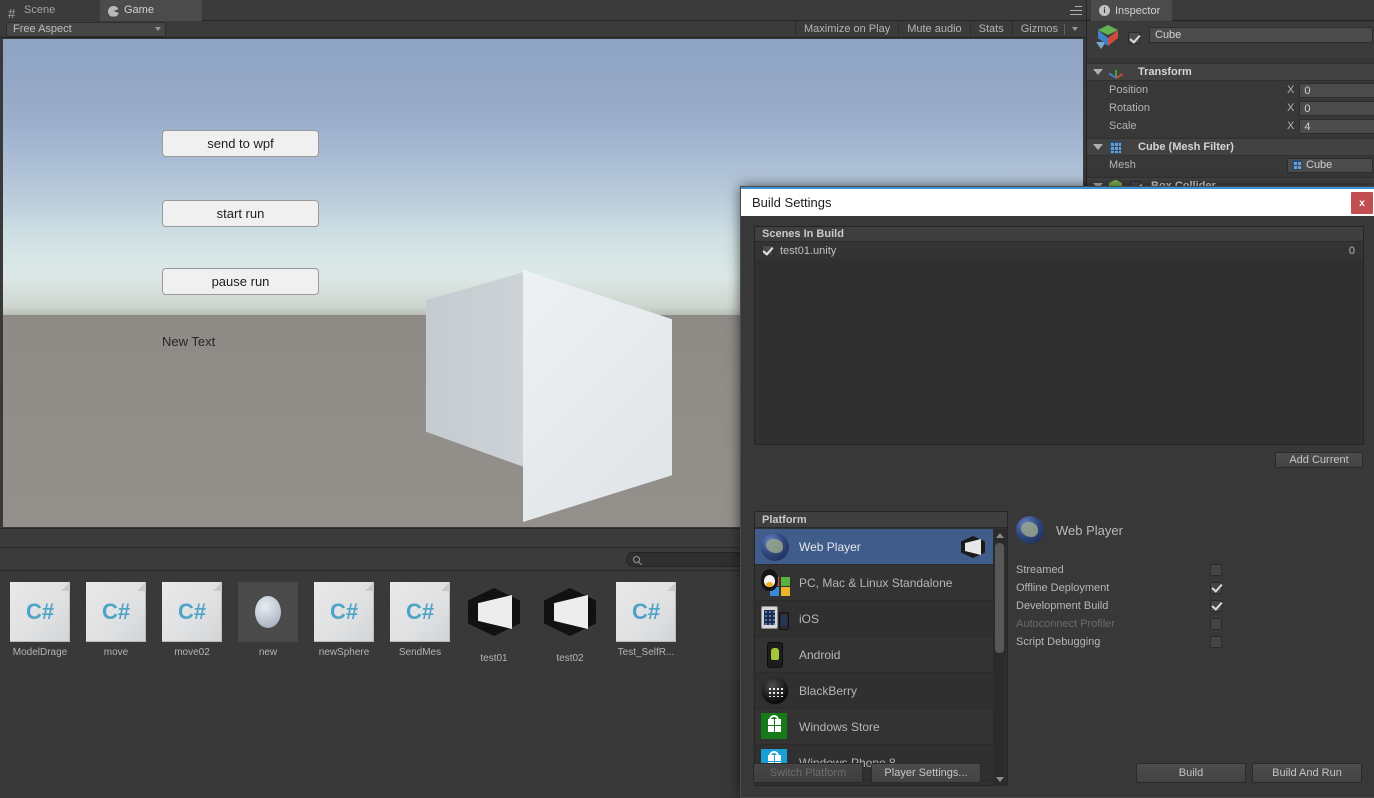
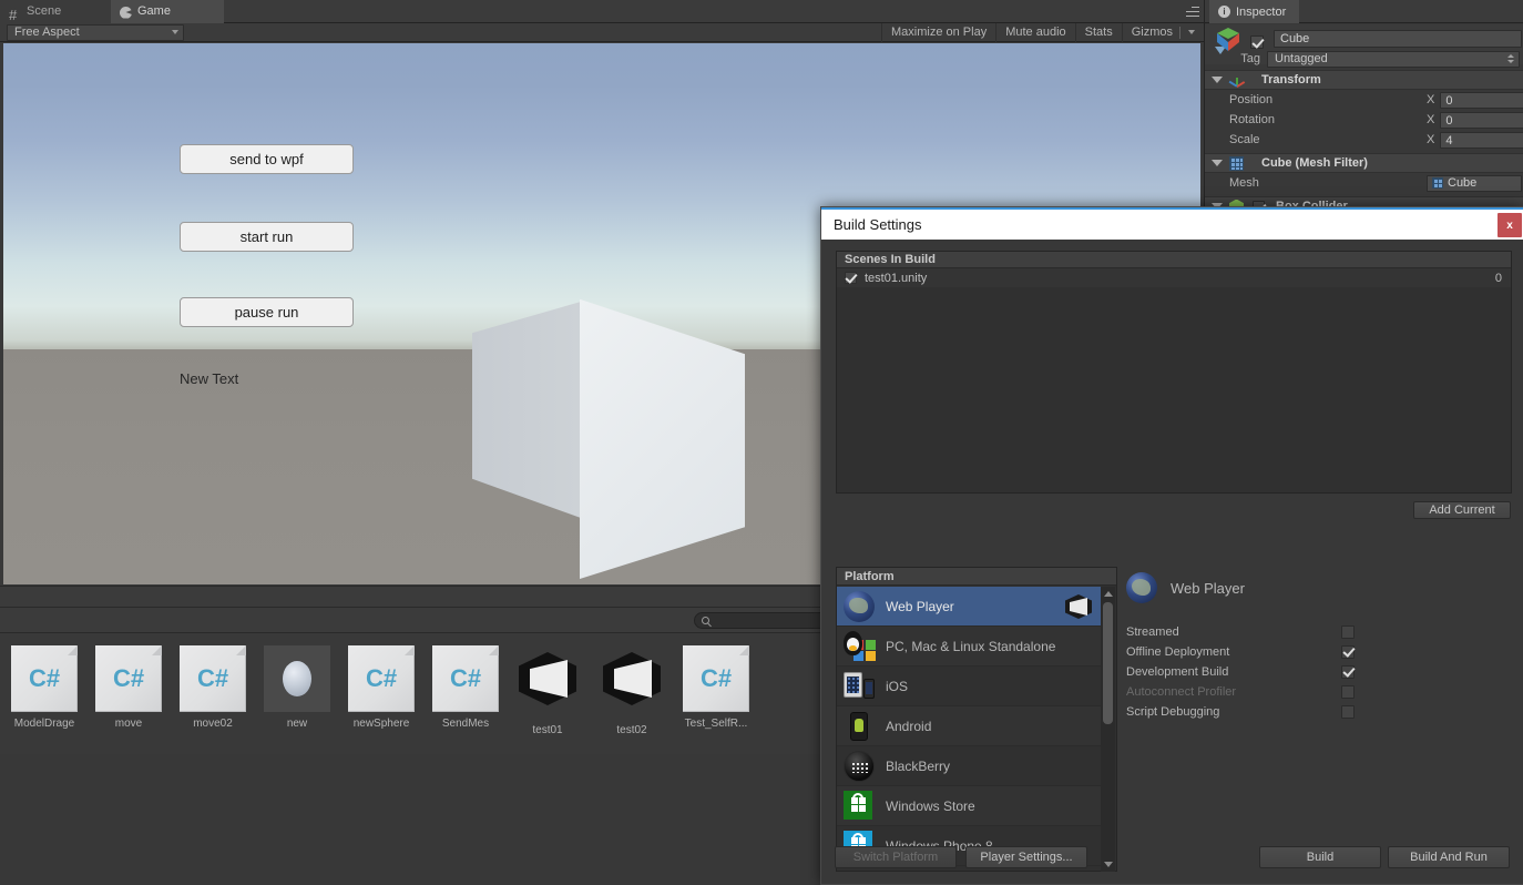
  Scene
  Game
  Free Aspect
  Maximize on Play
  Mute audio
  Stats
  Gizmos
  send to wpf
  start run
  pause run
  New Text
  ModelDrage
  move
  move02
  new
  newSphere
  SendMes
  test01
  test02
  Test_SelfR...
  i
  Inspector
  Cube
+ Tag
+ Untagged
  Transform
  Position
  X
  0
  Rotation
  X
  0
  Scale
  X
  4
  Cube (Mesh Filter)
  Mesh
  Cube
  Build Settings
  x
  Scenes In Build
  test01.unity
  0
  Add Current
  Platform
  Web Player
  PC, Mac & Linux Standalone
  iOS
  Android
  BlackBerry
  Windows Store
  Web Player
  Streamed
  Offline Deployment
  Development Build
  Autoconnect Profiler
  Script Debugging
  Switch Platform
  Player Settings...
  Build
  Build And Run
